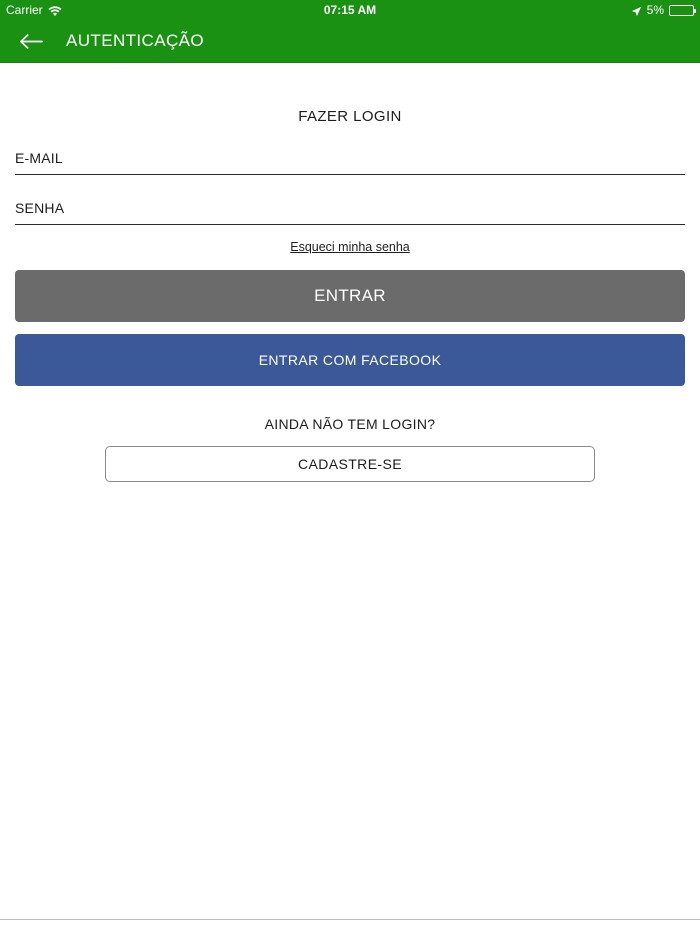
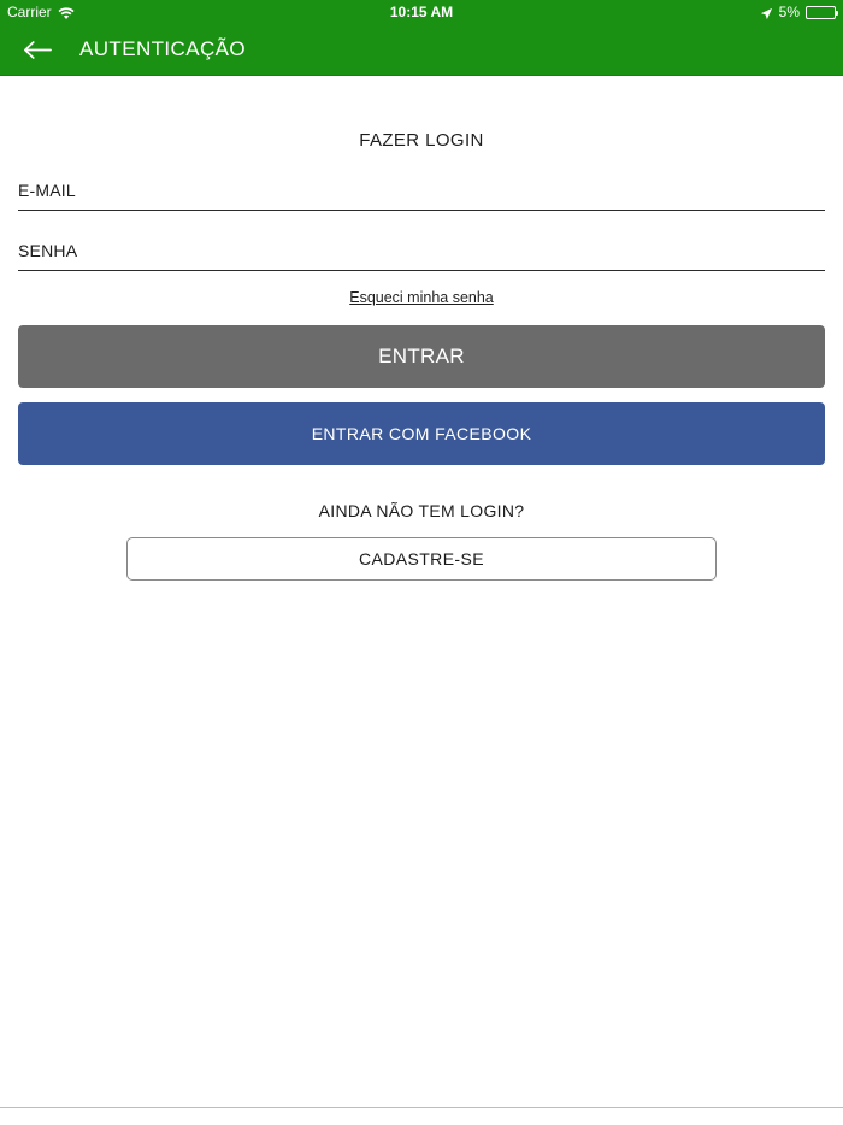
  Carrier
- 07:15 AM
+ 10:15 AM
  5%
  AUTENTICAÇÃO
  FAZER LOGIN
  E-MAIL
  SENHA
  Esqueci minha senha
  ENTRAR
  ENTRAR COM FACEBOOK
  AINDA NÃO TEM LOGIN?
  CADASTRE-SE
